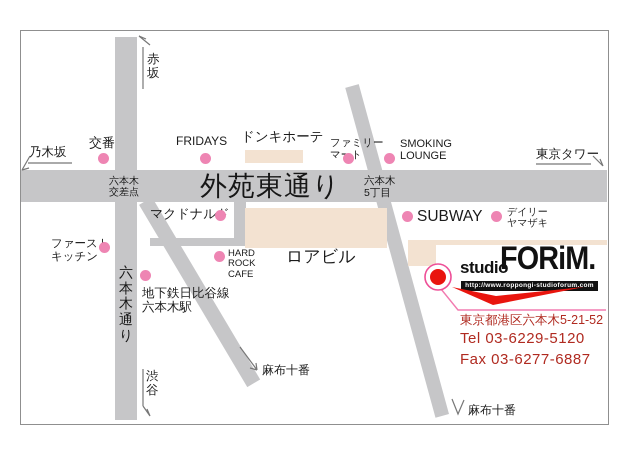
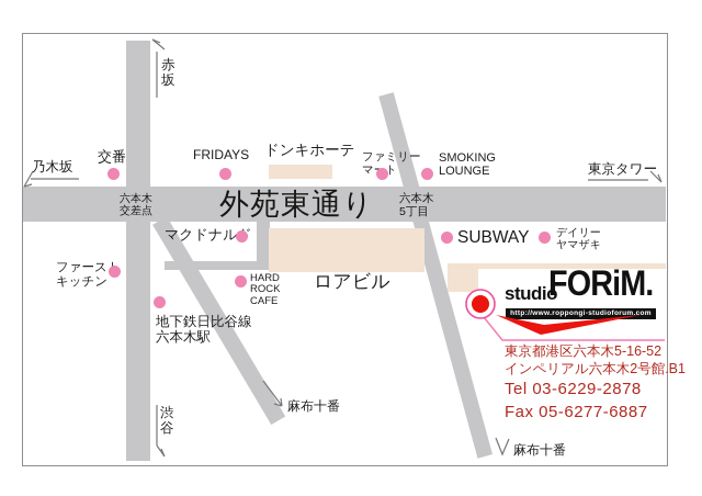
  六本木
  交差点
  外苑東通り
  六本木
  5丁目
- 六本木通り
  赤坂
  乃木坂
  東京タワー
  渋谷
  麻布十番
  麻布十番
  交番
  FRIDAYS
  ドンキホーテ
  ファミリー
  SMOKING
  LOUNGE
  マクドナル
  SUBWAY
  デイリー
  ヤマザキ
  ロアビル
  HARD
  ROCK
  CAFE
  ファース
  キッチン
  地下鉄日比谷線
  六本木駅
  studio
  FORiM.
- 東京都港区六本木5-21-52
+ 東京都港区六本木5-16-52
+ インペリアル六本木2号館.B1
- Tel 03-6229-5120
+ Tel 03-6229-2878
- Fax 03-6277-6887
+ Fax 05-6277-6887
